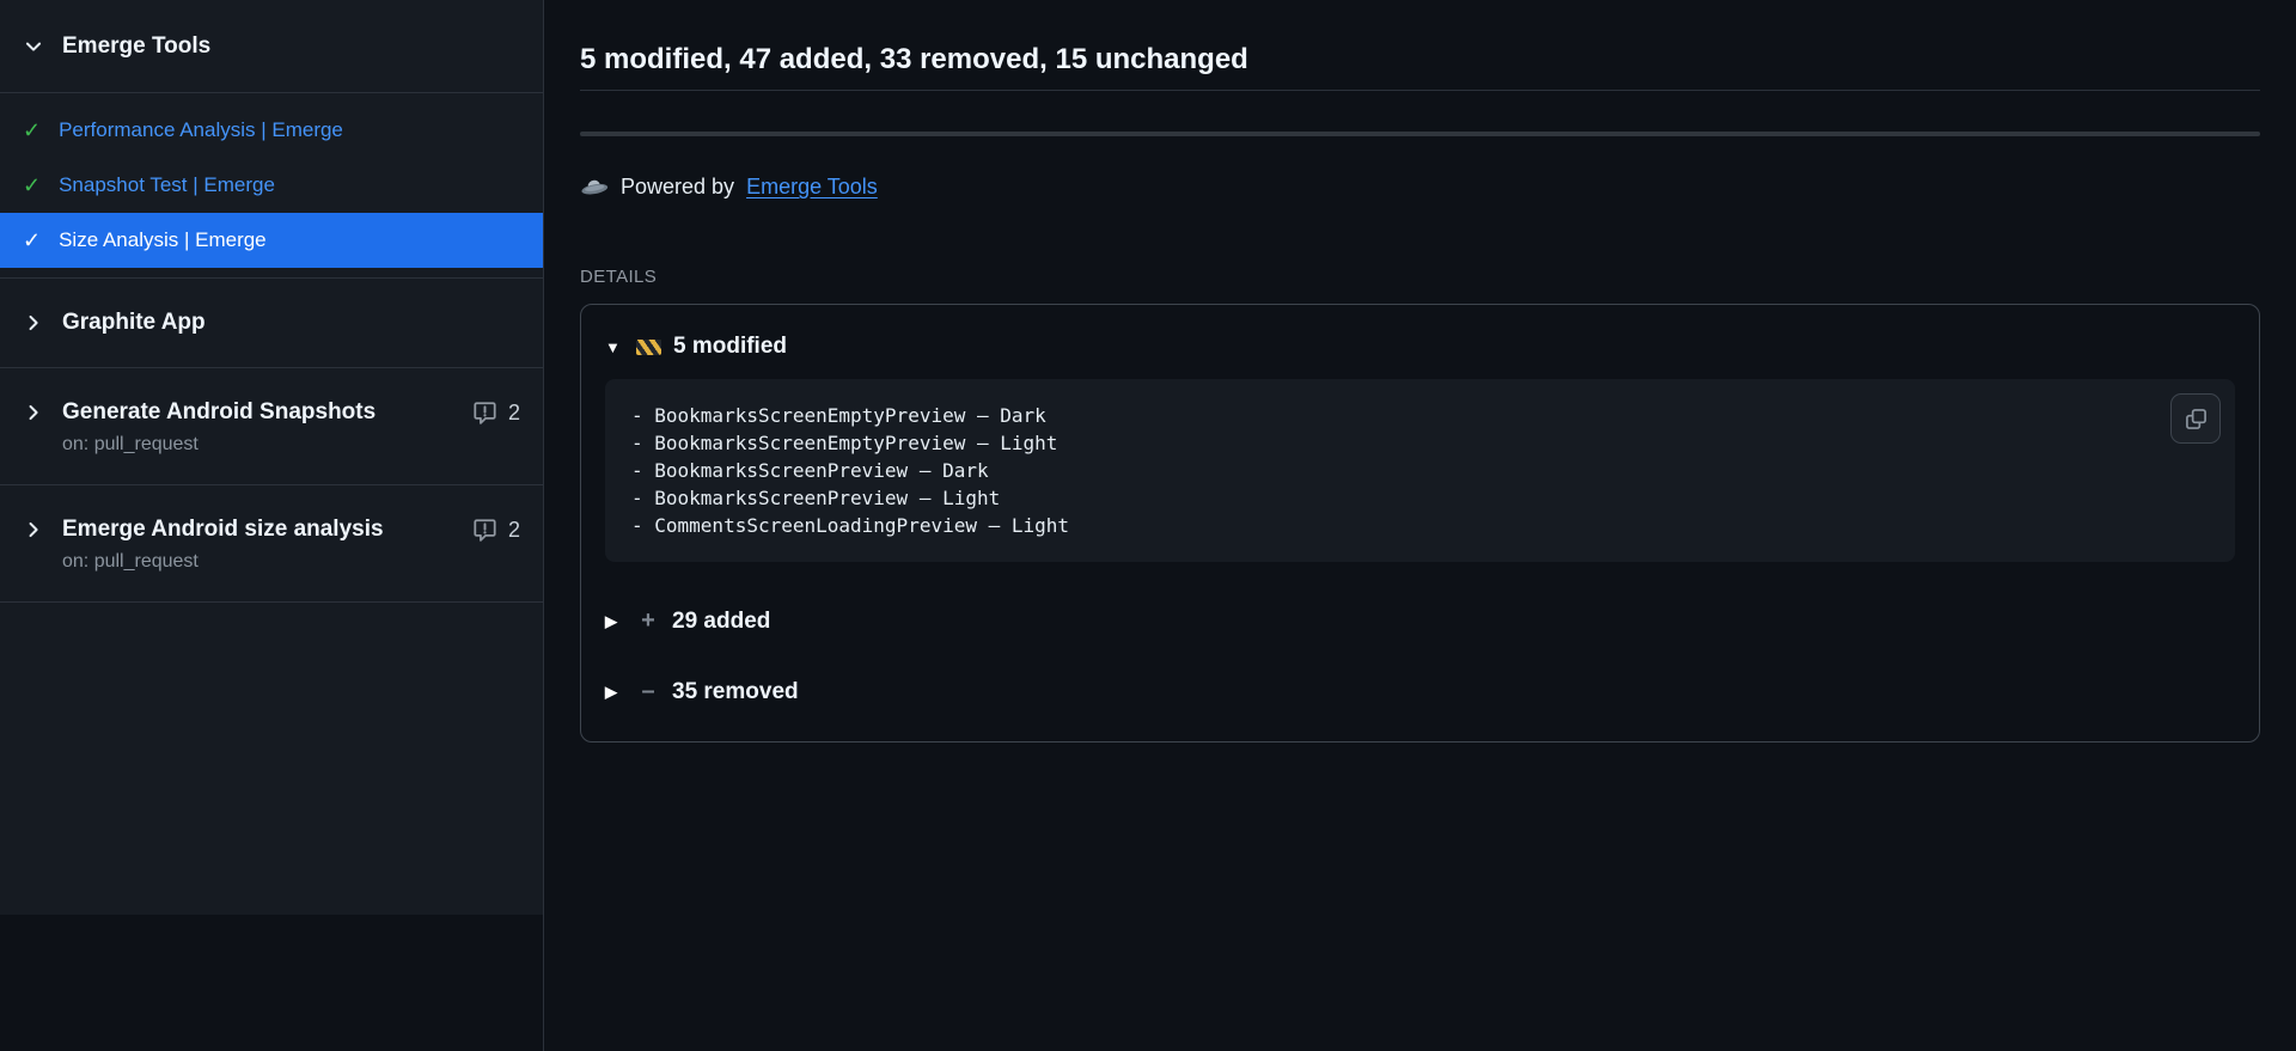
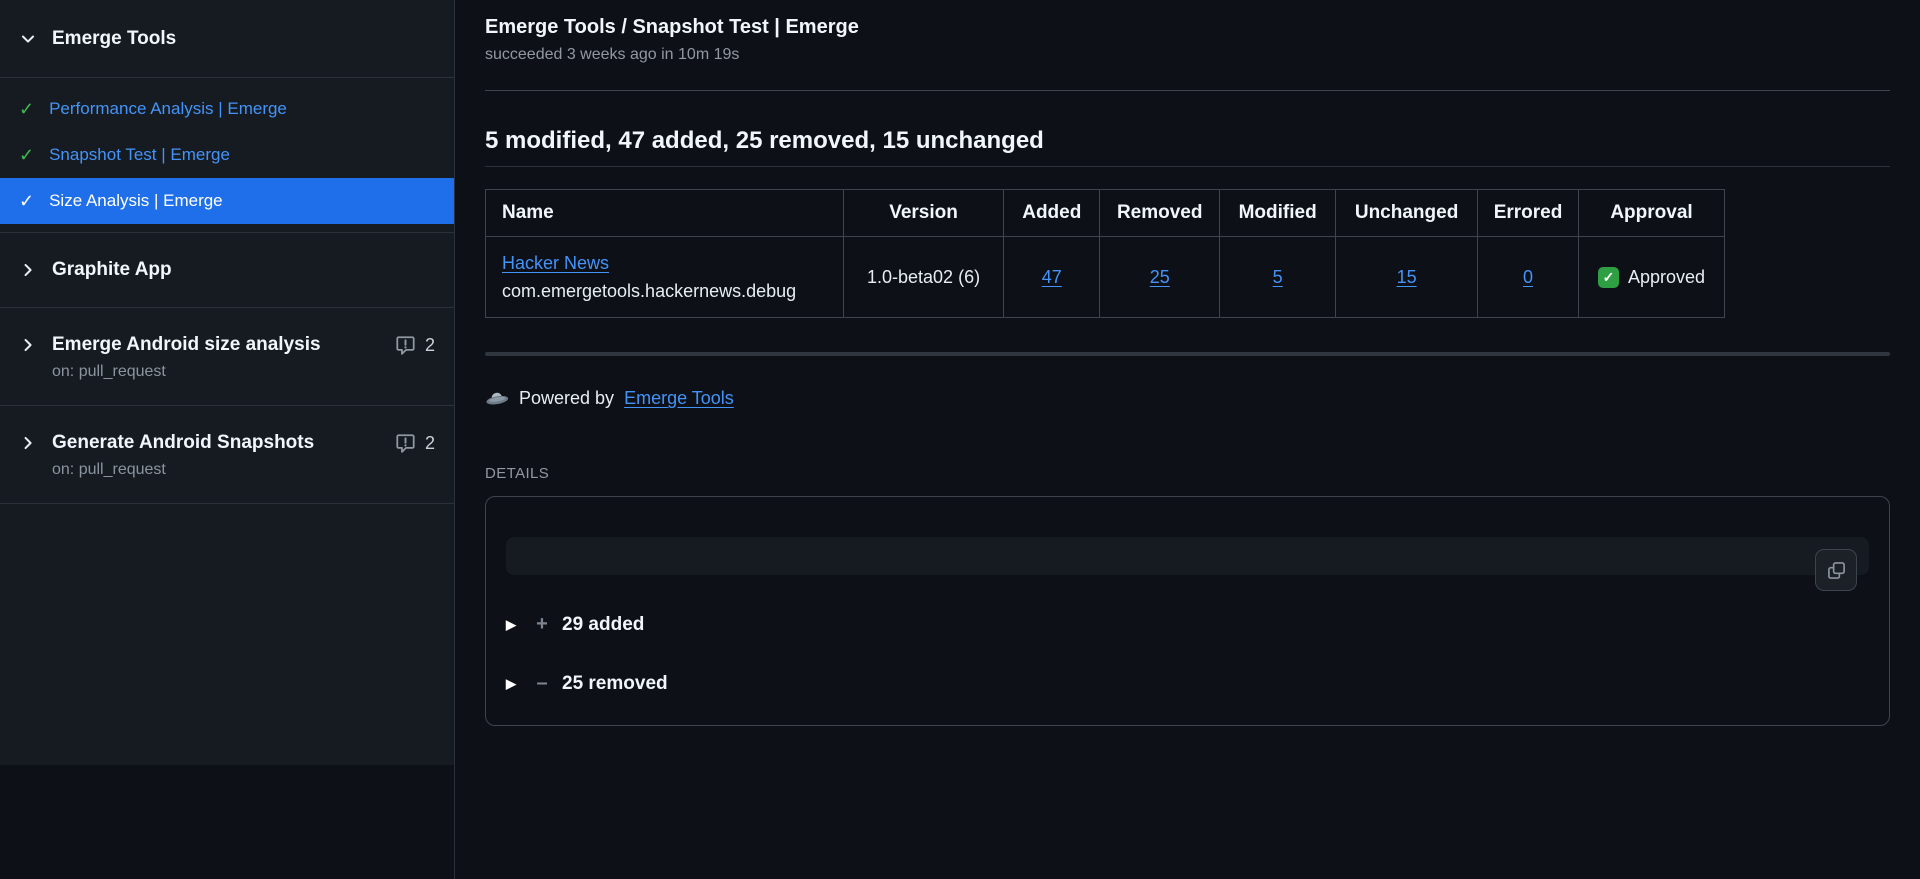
  Emerge Tools
  ✓
  Performance Analysis | Emerge
  ✓
  Snapshot Test | Emerge
  ✓
  Size Analysis | Emerge
  Graphite App
- Generate Android Snapshots
+ Emerge Android size analysis
  2
  on: pull_request
- Emerge Android size analysis
+ Generate Android Snapshots
  2
  on: pull_request
+ Emerge Tools / Snapshot Test | Emerge
+ succeeded 3 weeks ago in 10m 19s
- 5 modified, 47 added, 33 removed, 15 unchanged
+ 5 modified, 47 added, 25 removed, 15 unchanged
+ Name	Version	Added	Removed	Modified	Unchanged	Errored	Approval
+ Hacker News com.emergetools.hackernews.debug	1.0-beta02 (6)	47	25	5	15	0	✓ Approved
  Powered by
  Emerge Tools
  DETAILS
- ▼
- 5 modified
- - BookmarksScreenEmptyPreview — Dark
- - BookmarksScreenEmptyPreview — Light
- - BookmarksScreenPreview — Dark
- - BookmarksScreenPreview — Light
- - CommentsScreenLoadingPreview — Light
  ▶
  +
  29 added
  ▶
  –
- 35 removed
+ 25 removed
